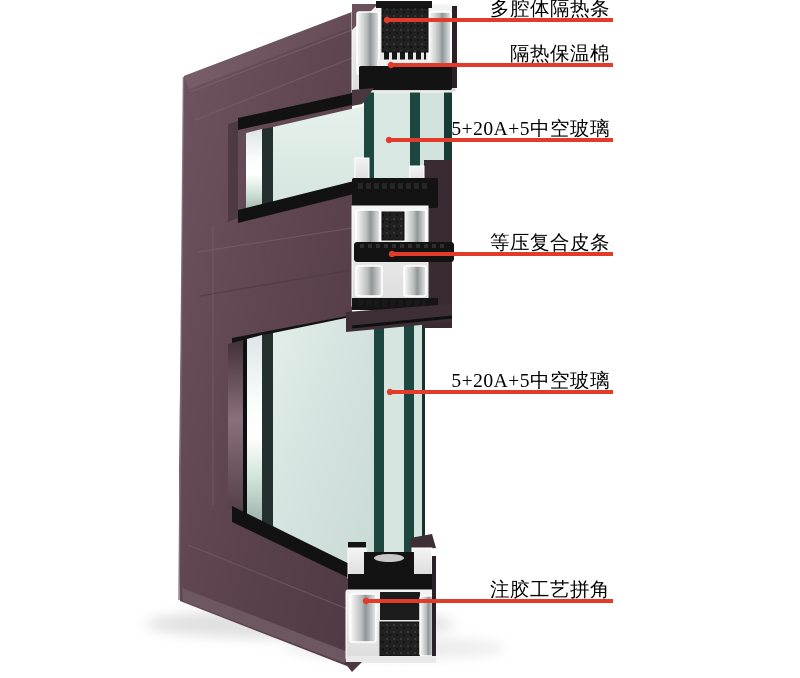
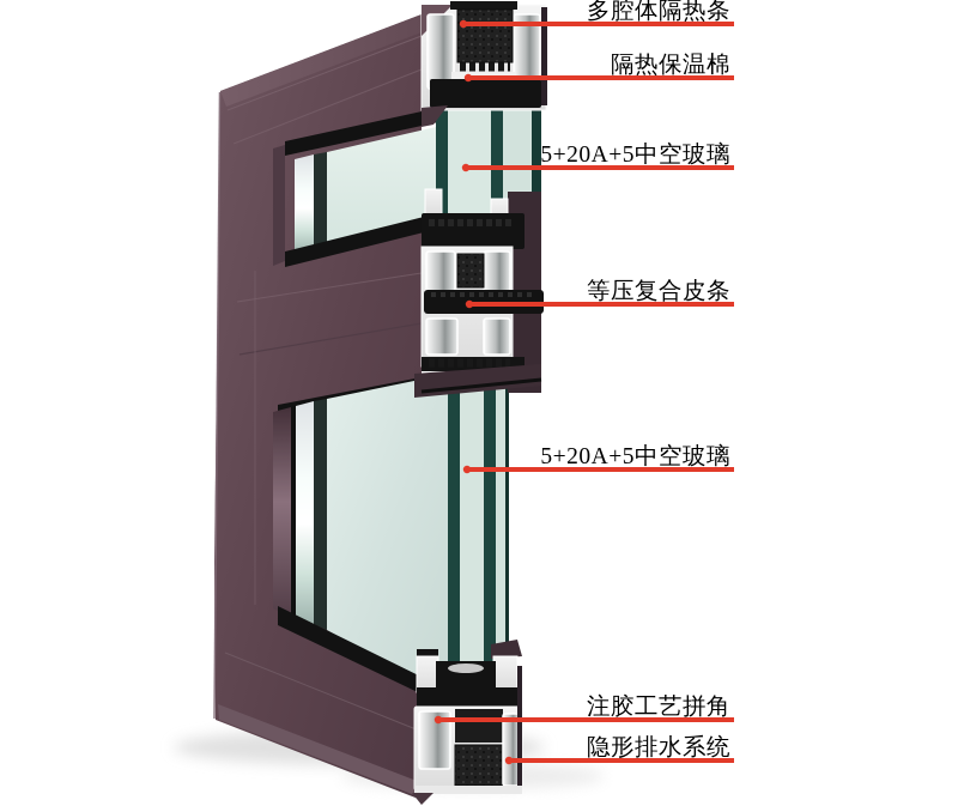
  多腔体隔热条
  隔热保温棉
  5+20A+5中空玻璃
  等压复合皮条
  5+20A+5中空玻璃
  注胶工艺拼角
+ 隐形排水系统
